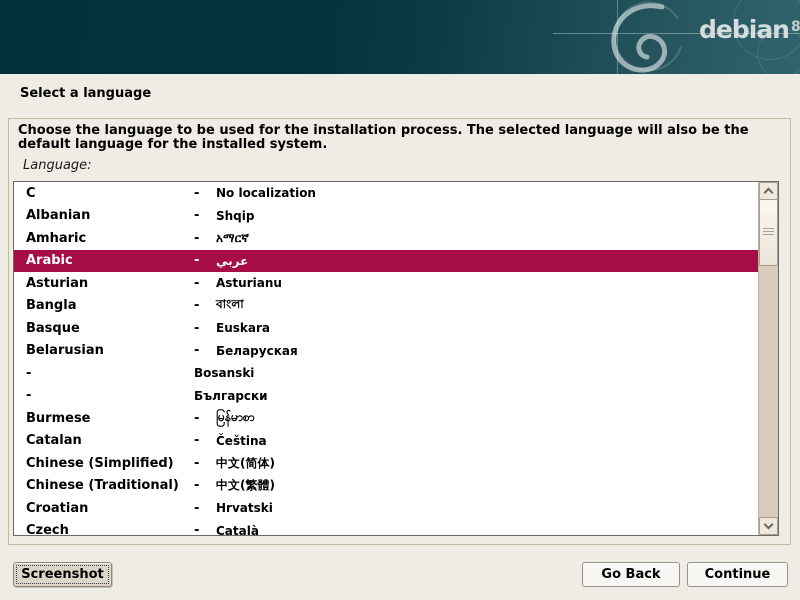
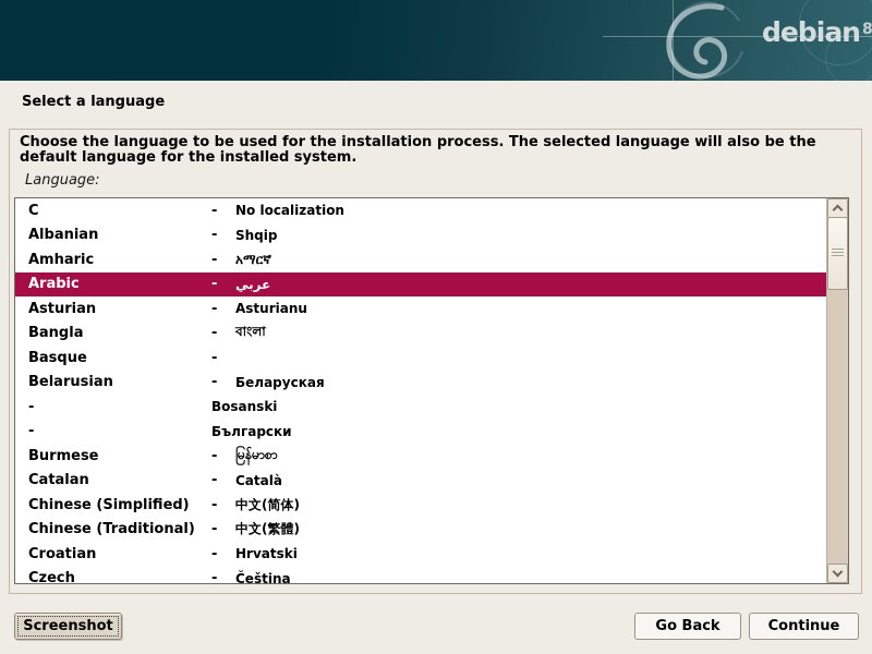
  debian 8
  Select a language
  Choose the language to be used for the installation process. The selected language will also be the default language for the installed system.
  Language:
  C
  -
  No localization
  Albanian
  -
  Shqip
  Amharic
  -
  አማርኛ
  Arabic
  -
  عربي
  Asturian
  -
  Asturianu
  Bangla
  -
  বাংলা
  Basque
  -
- Euskara
  Belarusian
  -
  Беларуская
  -
  Bosanski
  -
  Български
  Burmese
  -
  မြန်မာစာ
  Catalan
  -
- Čeština
+ Català
  Chinese (Simplified)
  -
  中文(简体)
  Chinese (Traditional)
  -
  中文(繁體)
  Croatian
  -
  Hrvatski
  Czech
  -
- Català
+ Čeština
  Screenshot
  Go Back
  Continue
